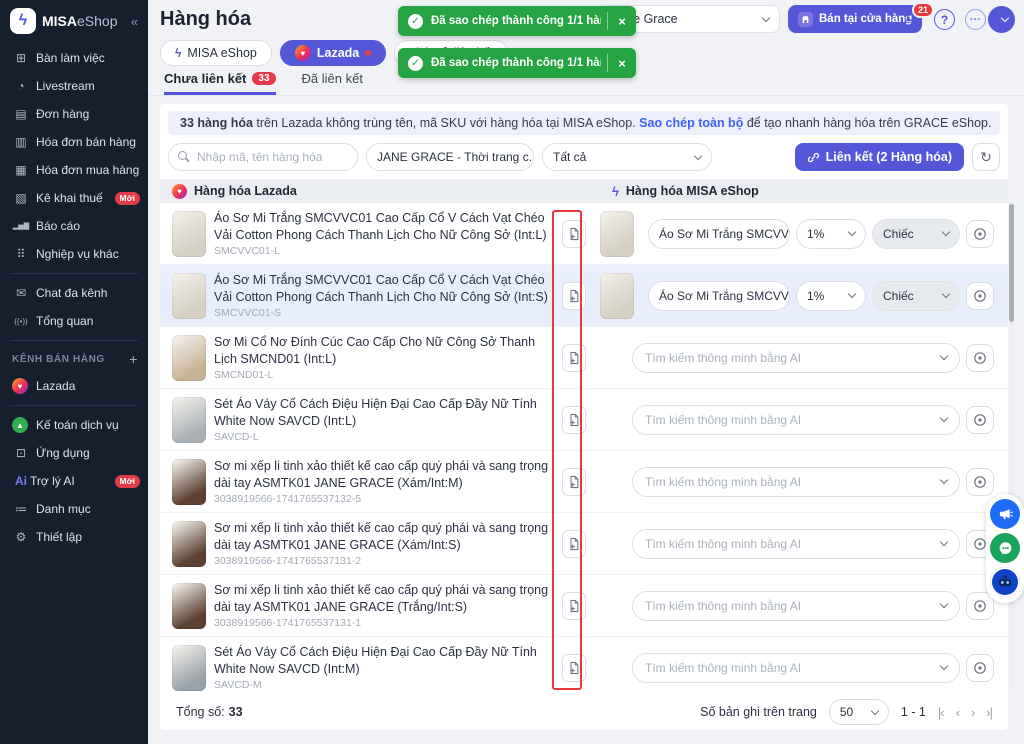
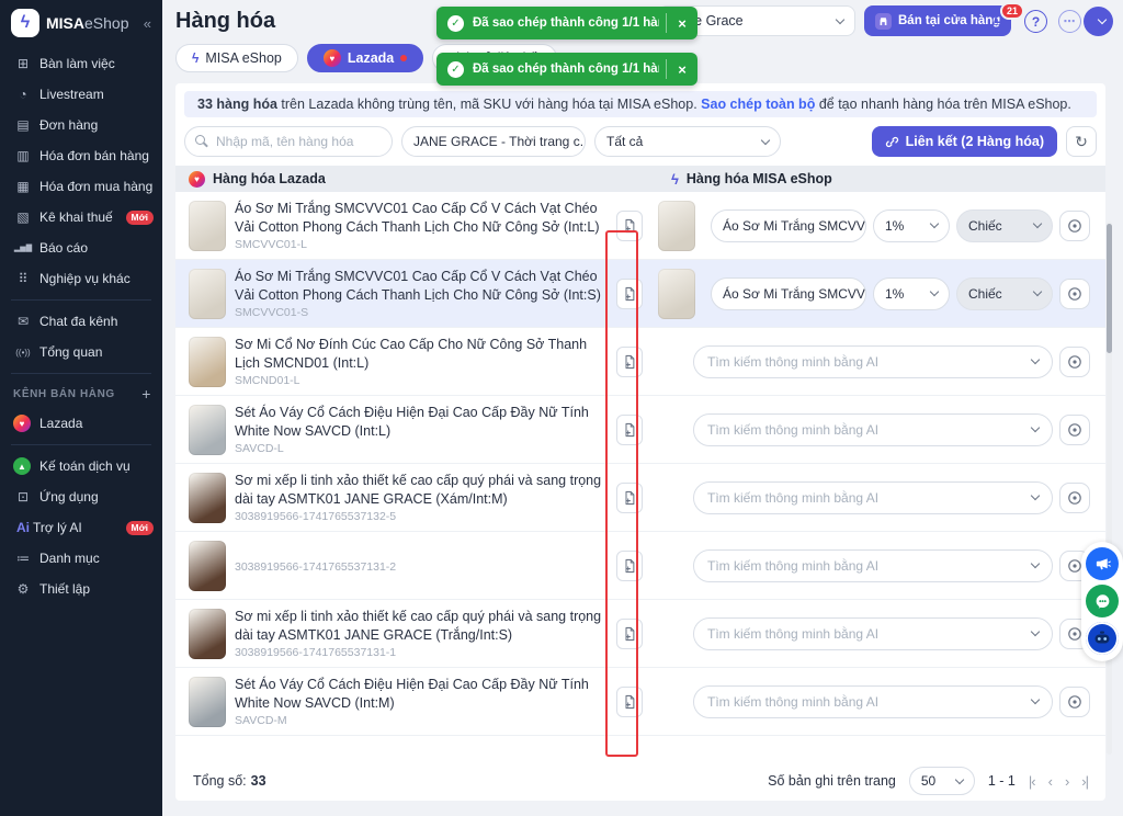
  ϟ
  MISAeShop
  «
  ⊞
  Bàn làm việc
  ◔
  Livestream
  ▤
  Đơn hàng
  ▥
  Hóa đơn bán hàng
  ▦
  Hóa đơn mua hàng
  ▧
  Kê khai thuế
  Mới
  Báo cáo
  ⠿
  Nghiệp vụ khác
  ✉
  Chat đa kênh
  ((•))
  Tổng quan
  KÊNH BÁN HÀNG
  +
  ♥
  Lazada
  ▲
  Kế toán dịch vụ
  ⊡
  Ứng dụng
  Ai
  Trợ lý AI
  Mới
  ≔
  Danh mục
  ⚙
  Thiết lập
  Hàng hóa
  ϟ
  MISA eShop
  ♥
  Lazada
- Chưa liên kết
- 33
- Đã liên kết
- 33 hàng hóa trên Lazada không trùng tên, mã SKU với hàng hóa tại MISA eShop. Sao chép toàn bộ để tạo nhanh hàng hóa trên GRACE eShop.
+ 33 hàng hóa trên Lazada không trùng tên, mã SKU với hàng hóa tại MISA eShop. Sao chép toàn bộ để tạo nhanh hàng hóa trên MISA eShop.
  Nhập mã, tên hàng hóa
  JANE GRACE - Thời trang c.
  Tất cả
  Liên kết (2 Hàng hóa)
  ↻
  ♥
  Hàng hóa Lazada
  ϟ
  Hàng hóa MISA eShop
  Áo Sơ Mi Trắng SMCVVC01 Cao Cấp Cổ V Cách Vạt Chéo Vải Cotton Phong Cách Thanh Lịch Cho Nữ Công Sở (Int:L)
  SMCVVC01-L
  1%
  Chiếc
  Áo Sơ Mi Trắng SMCVVC01 Cao Cấp Cổ V Cách Vạt Chéo Vải Cotton Phong Cách Thanh Lịch Cho Nữ Công Sở (Int:S)
  SMCVVC01-S
  1%
  Chiếc
  Sơ Mi Cổ Nơ Đính Cúc Cao Cấp Cho Nữ Công Sở Thanh Lịch SMCND01 (Int:L)
  SMCND01-L
  Tìm kiếm thông minh bằng AI
  Sét Áo Váy Cổ Cách Điệu Hiện Đại Cao Cấp Đầy Nữ Tính White Now SAVCD (Int:L)
  SAVCD-L
  Tìm kiếm thông minh bằng AI
  Sơ mi xếp li tinh xảo thiết kế cao cấp quý phái và sang trọng dài tay ASMTK01 JANE GRACE (Xám/Int:M)
  3038919566-1741765537132-5
  Tìm kiếm thông minh bằng AI
- Sơ mi xếp li tinh xảo thiết kế cao cấp quý phái và sang trọng dài tay ASMTK01 JANE GRACE (Xám/Int:S)
  3038919566-1741765537131-2
  Tìm kiếm thông minh bằng AI
  Sơ mi xếp li tinh xảo thiết kế cao cấp quý phái và sang trọng dài tay ASMTK01 JANE GRACE (Trắng/Int:S)
  3038919566-1741765537131-1
  Tìm kiếm thông minh bằng AI
  Sét Áo Váy Cổ Cách Điệu Hiện Đại Cao Cấp Đầy Nữ Tính White Now SAVCD (Int:M)
  SAVCD-M
  Tìm kiếm thông minh bằng AI
  Tổng số: 33
  Số bản ghi trên trang
  50
  1 - 1
  |‹
  ‹
  ›
  ›|
  Bán tại cửa hàng
  21
  ?
  ⋯
  ✓
  Đã sao chép thành công 1/1 hà
  ×
  ✓
  Đã sao chép thành công 1/1 hà
  ×
